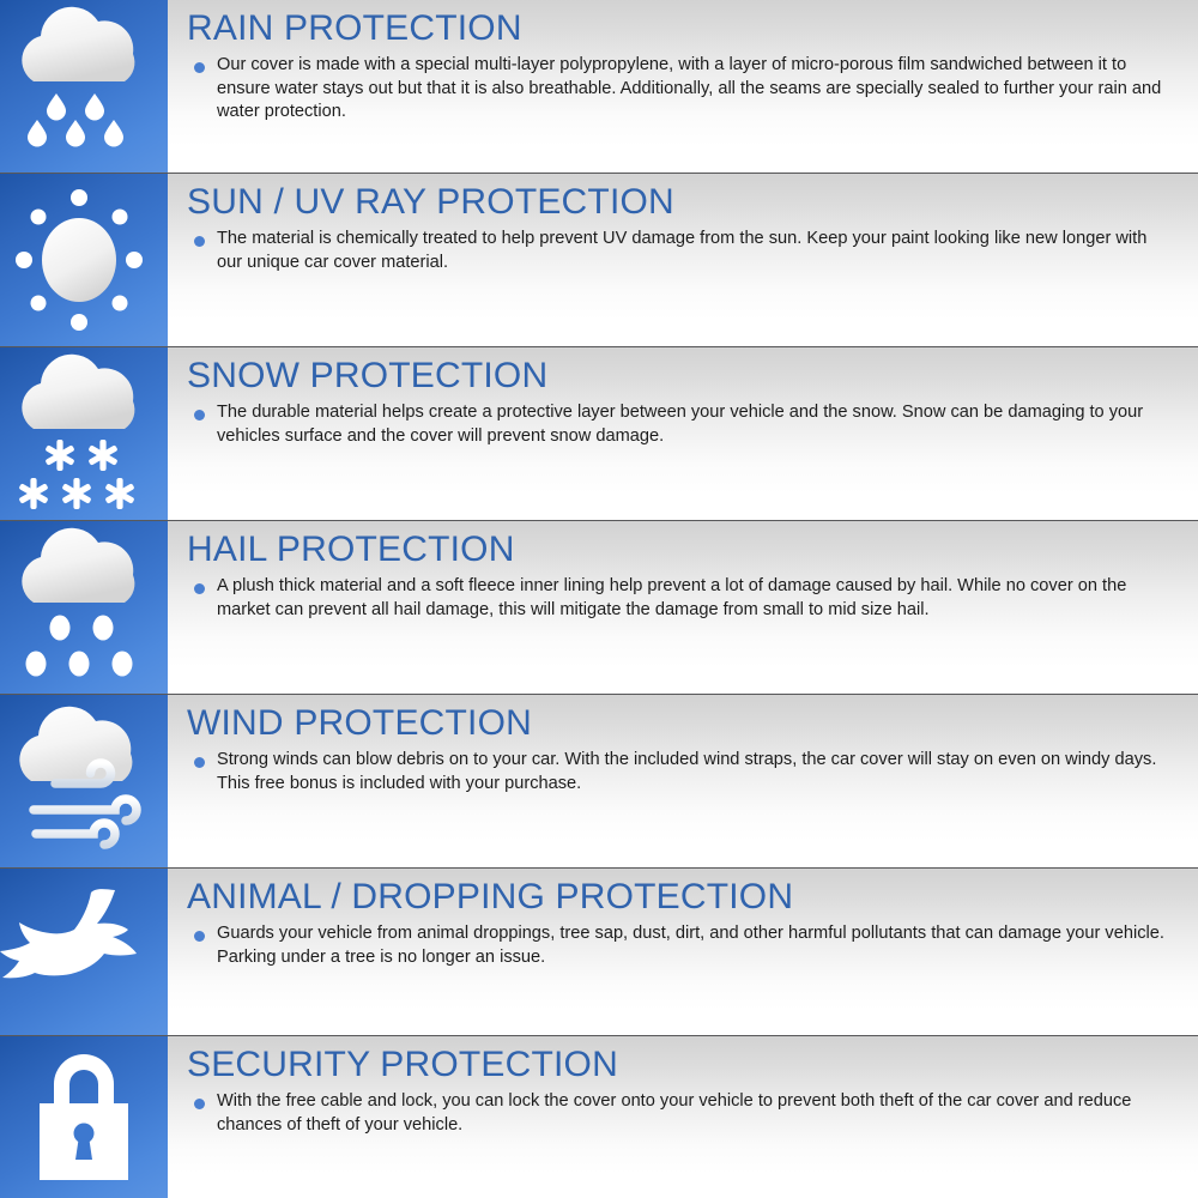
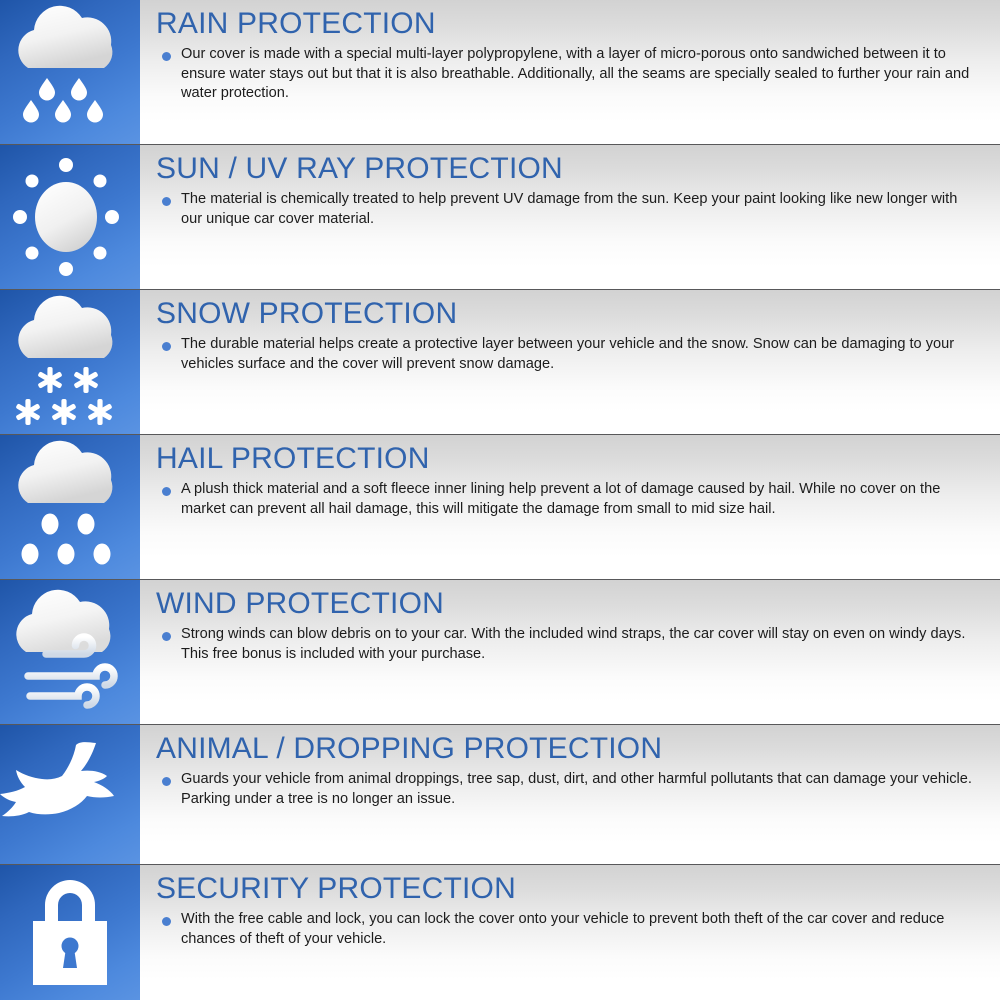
  RAIN PROTECTION
- Our cover is made with a special multi-layer polypropylene, with a layer of micro-porous film sandwiched between it to ensure water stays out but that it is also breathable. Additionally, all the seams are specially sealed to further your rain and water protection.
+ Our cover is made with a special multi-layer polypropylene, with a layer of micro-porous onto sandwiched between it to ensure water stays out but that it is also breathable. Additionally, all the seams are specially sealed to further your rain and water protection.
  SUN / UV RAY PROTECTION
  The material is chemically treated to help prevent UV damage from the sun. Keep your paint looking like new longer with our unique car cover material.
  SNOW PROTECTION
  The durable material helps create a protective layer between your vehicle and the snow. Snow can be damaging to your vehicles surface and the cover will prevent snow damage.
  HAIL PROTECTION
  A plush thick material and a soft fleece inner lining help prevent a lot of damage caused by hail. While no cover on the market can prevent all hail damage, this will mitigate the damage from small to mid size hail.
  WIND PROTECTION
  Strong winds can blow debris on to your car. With the included wind straps, the car cover will stay on even on windy days. This free bonus is included with your purchase.
  ANIMAL / DROPPING PROTECTION
  Guards your vehicle from animal droppings, tree sap, dust, dirt, and other harmful pollutants that can damage your vehicle. Parking under a tree is no longer an issue.
  SECURITY PROTECTION
  With the free cable and lock, you can lock the cover onto your vehicle to prevent both theft of the car cover and reduce chances of theft of your vehicle.
